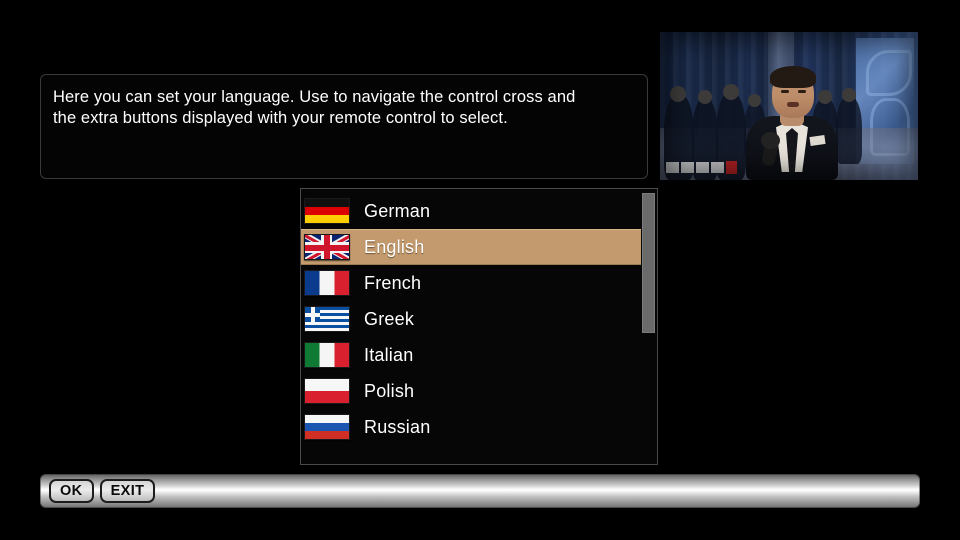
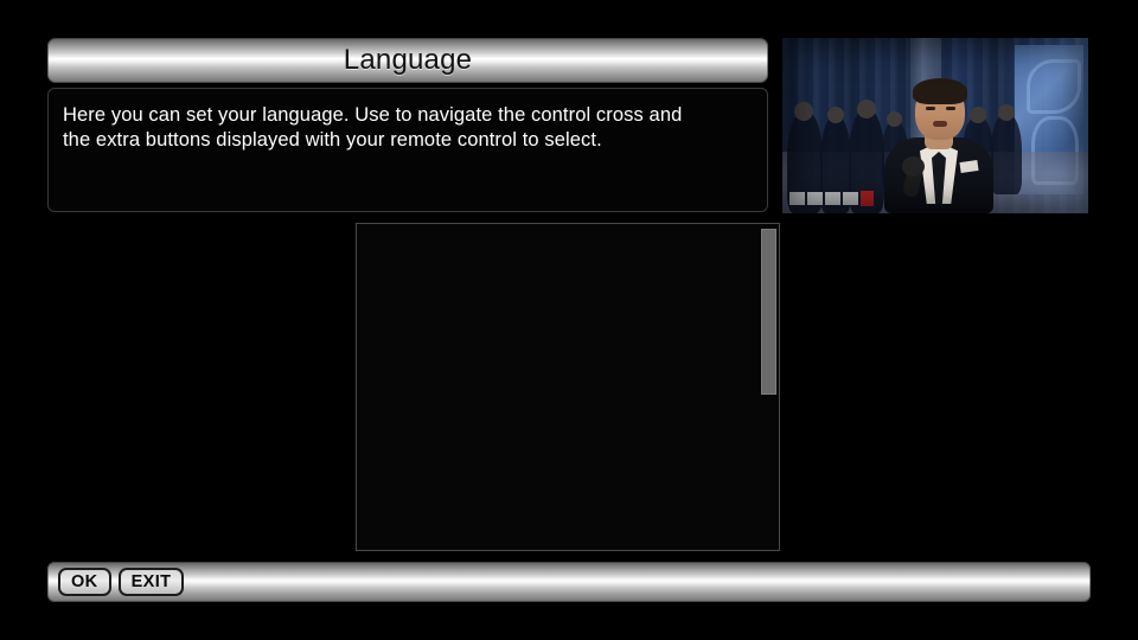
+ Language
  Here you can set your language. Use to navigate the control cross and
  the extra buttons displayed with your remote control to select.
- German
- English
- French
- Greek
- Italian
- Polish
- Russian
  OK
  EXIT
